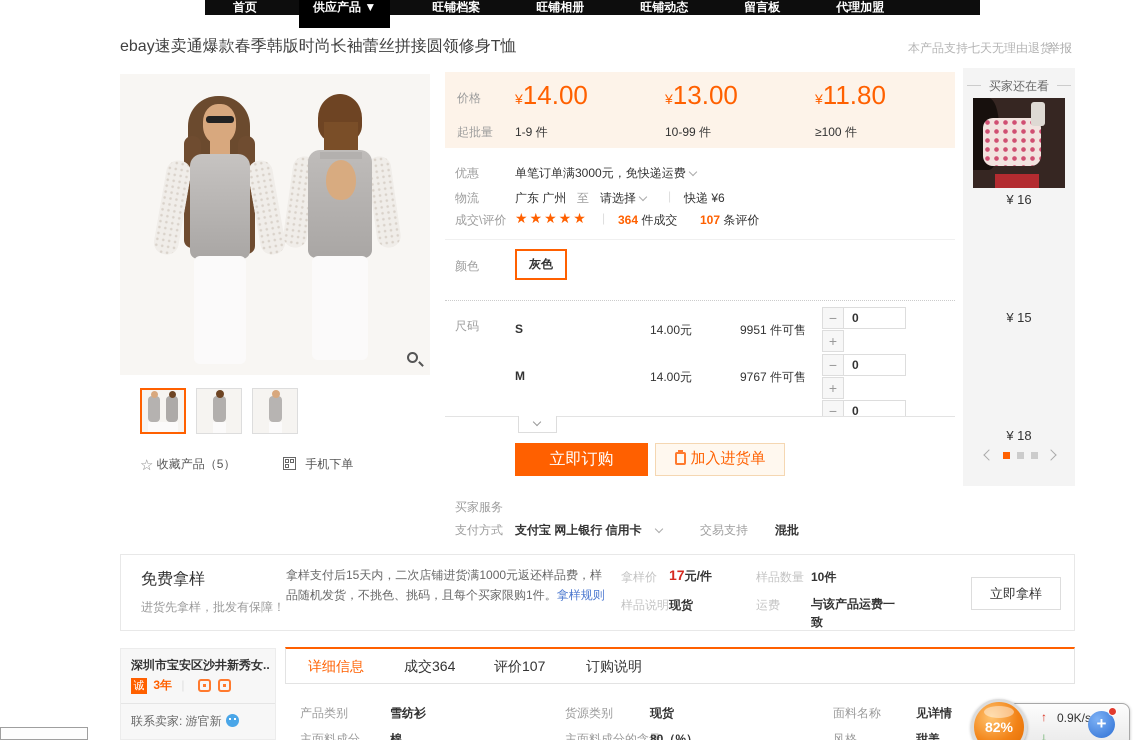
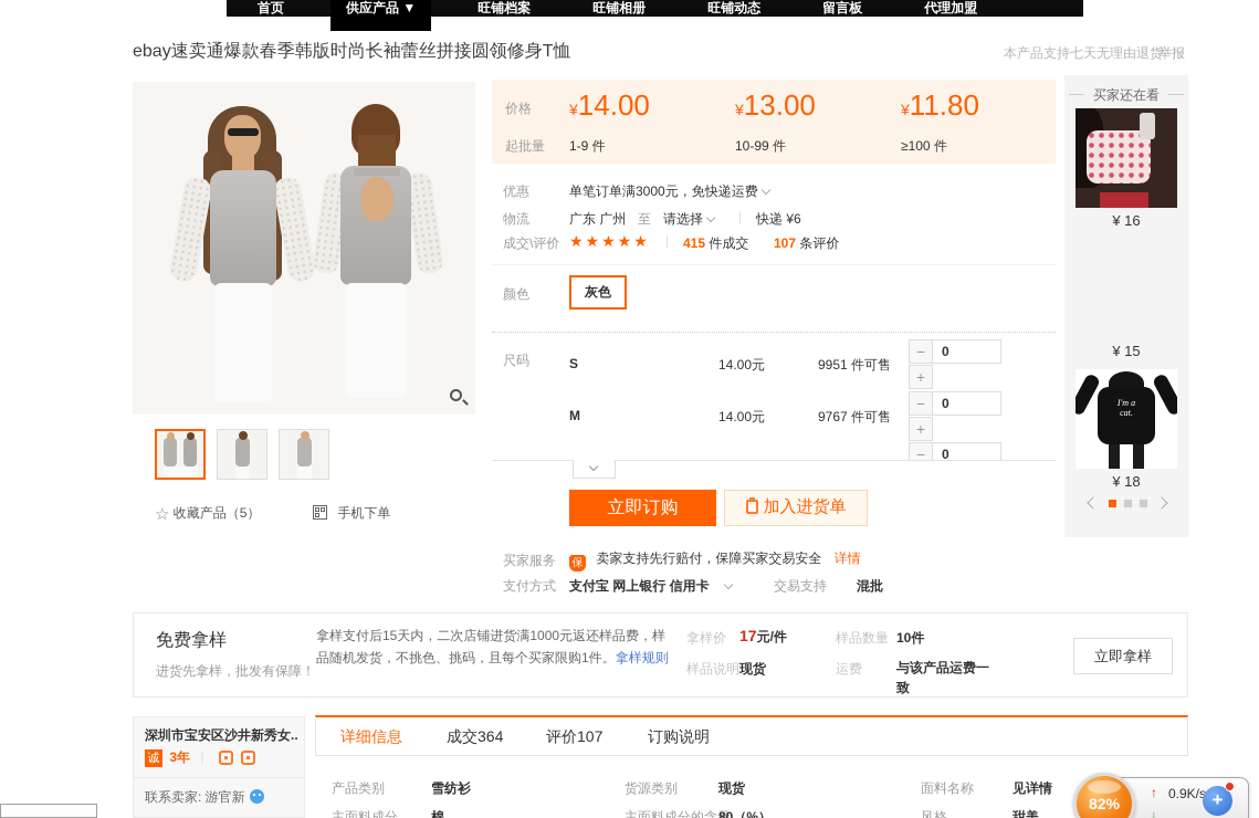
  首页
  供应产品 ▼
  旺铺档案
  旺铺相册
  旺铺动态
  留言板
  代理加盟
  ebay速卖通爆款春季韩版时尚长袖蕾丝拼接圆领修身T恤
  本产品支持七天无理由退货
  举报
  ☆ 收藏产品（5）
  手机下单
  价格
  ¥14.00
  ¥13.00
  ¥11.80
  起批量
  1-9 件
  10-99 件
  ≥100 件
  优惠
  单笔订单满3000元，免快递运费
  物流
  广东 广州
  至
  请选择
  |
  快递 ¥6
  成交\评价
  ★★★★★
  |
- 364 件成交
+ 415 件成交
  107 条评价
  颜色
  灰色
  尺码
  S
  14.00元
  9951 件可售
  −
  0
  +
  M
  14.00元
  9767 件可售
  −
  0
  +
  −
  0
  立即订购
  加入进货单
  买家服务
+ 保 卖家支持先行赔付，保障买家交易安全 详情
  支付方式
  支付宝 网上银行 信用卡
  交易支持
  混批
  买家还在看
  ¥ 16
  ¥ 15
+ I'm a
+ cat.
  ¥ 18
  免费拿样
  进货先拿样，批发有保障！
  拿样支付后15天内，二次店铺进货满1000元返还样品费，样品随机发货，不挑色、挑码，且每个买家限购1件。拿样规则
  拿样价
  17元/件
  样品说明
  现货
  样品数量
  10件
  运费
  与该产品运费一致
  立即拿样
  深圳市宝安区沙井新秀女..
  诚 3年
  联系卖家: 游官新
  详细信息
  成交364
  评价107
  订购说明
  产品类别
  雪纺衫
  货源类别
  现货
  面料名称
  见详情
  主面料成分
  棉
  主面料成分的含量
  80（%）
  风格
  甜美
  ↑
  0.9K/s
  ↓
  82%
  +
